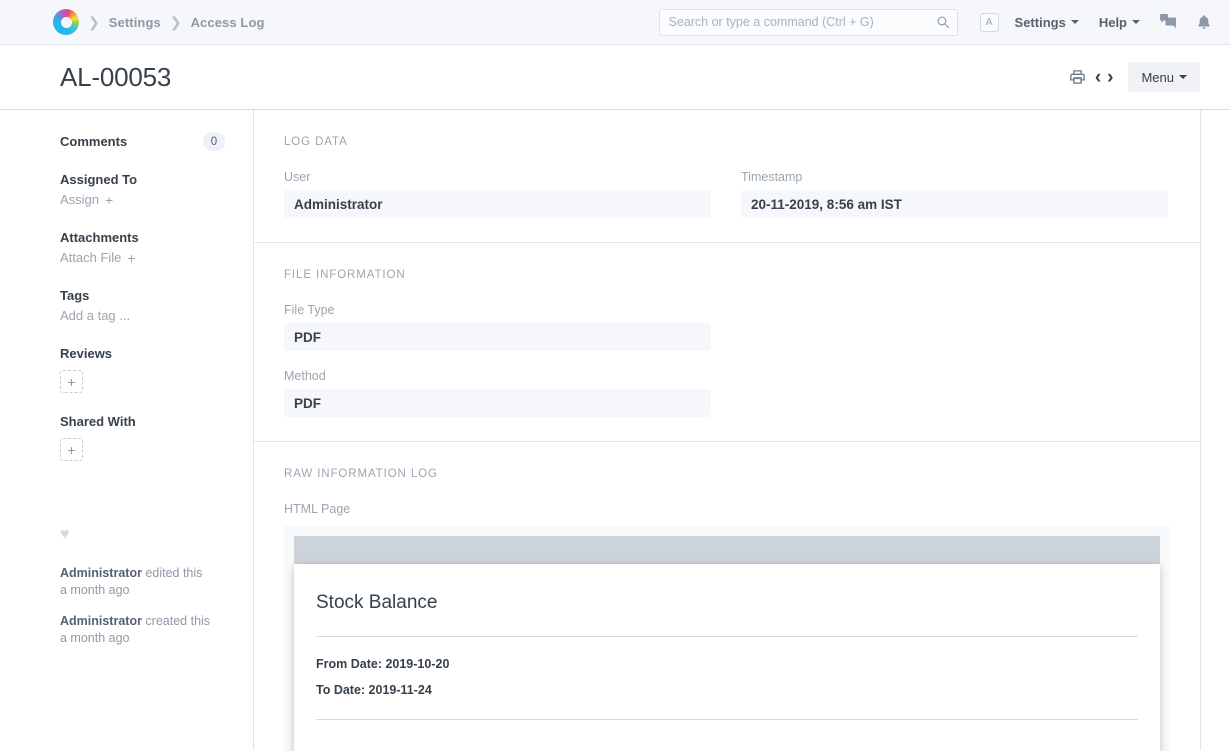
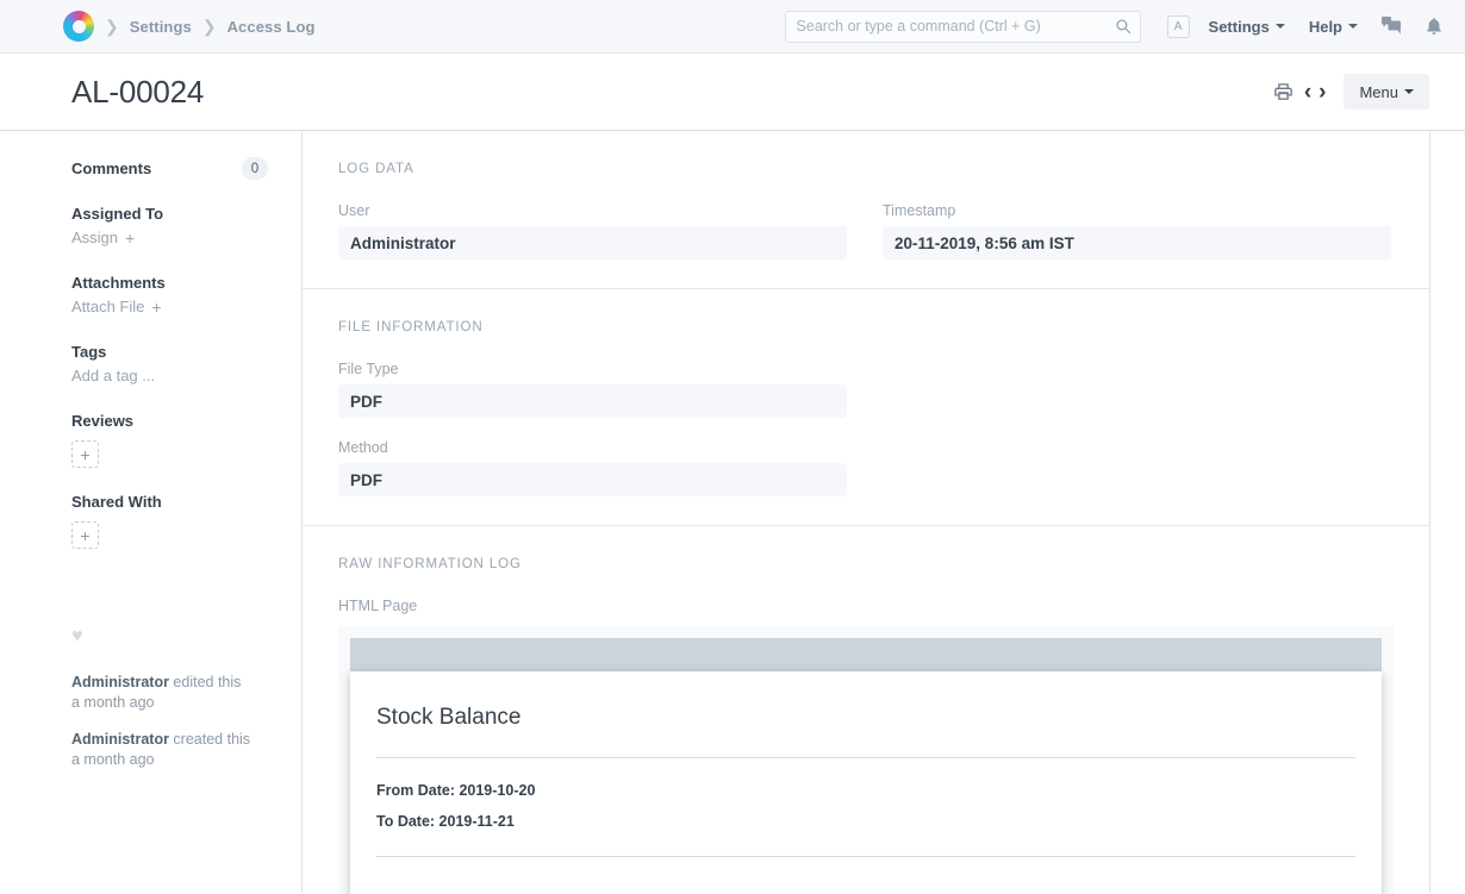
  ❯
  Settings
  ❯
  Access Log
  Search or type a command (Ctrl + G)
  A
  Settings
  Help
- AL-00053
+ AL-00024
  ‹
  ›
  Menu
  Comments
  0
  Assigned To
  Assign
  +
  Attachments
  Attach File
  +
  Tags
  Add a tag ...
  Reviews
  +
  Shared With
  +
  ♥
  Administrator edited this
  a month ago
  Administrator created this
  a month ago
  LOG DATA
  User
  Administrator
  Timestamp
  20-11-2019, 8:56 am IST
  FILE INFORMATION
  File Type
  PDF
  Method
  PDF
  RAW INFORMATION LOG
  HTML Page
  Stock Balance
  From Date: 2019-10-20
- To Date: 2019-11-24
+ To Date: 2019-11-21
